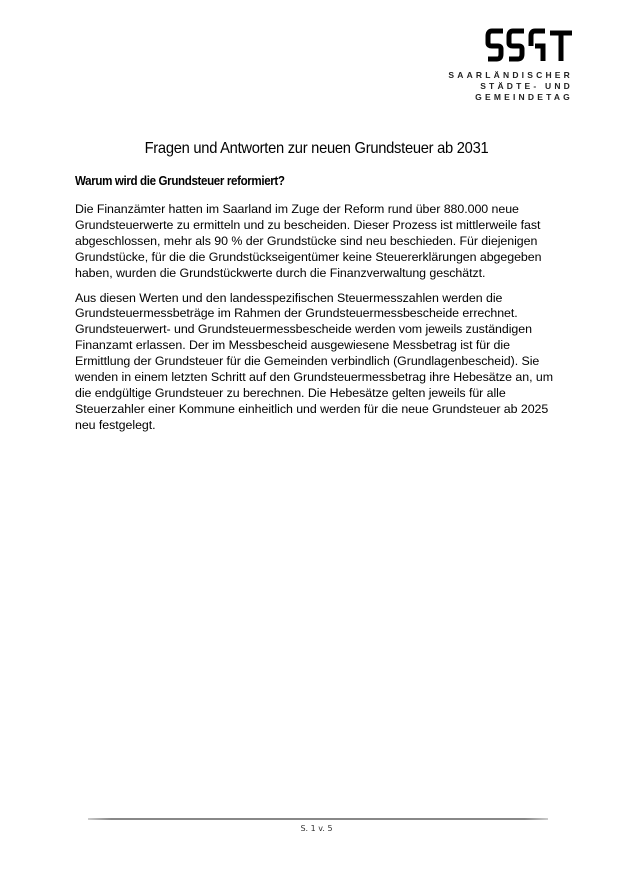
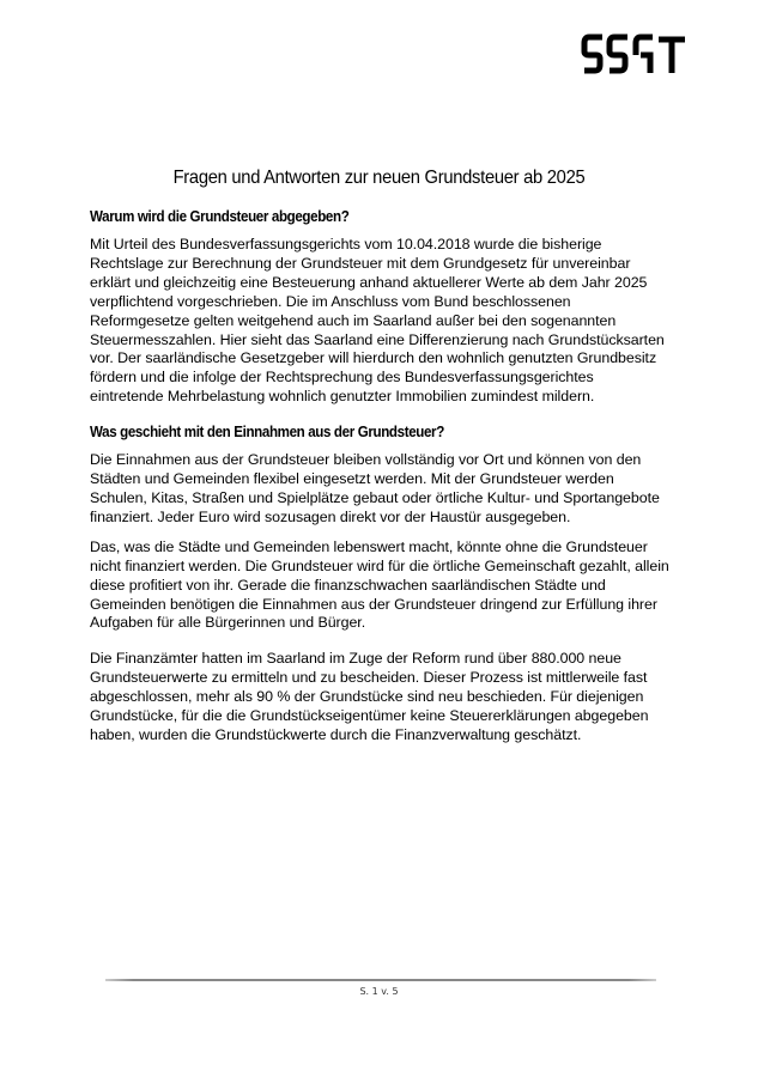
- SAARLÄNDISCHER
- STÄDTE- UND
- GEMEINDETAG
- Fragen und Antworten zur neuen Grundsteuer ab 2031
+ Fragen und Antworten zur neuen Grundsteuer ab 2025
- Warum wird die Grundsteuer reformiert?
+ Warum wird die Grundsteuer abgegeben?
+ Mit Urteil des Bundesverfassungsgerichts vom 10.04.2018 wurde die bisherige Rechtslage zur Berechnung der Grundsteuer mit dem Grundgesetz für unvereinbar erklärt und gleichzeitig eine Besteuerung anhand aktuellerer Werte ab dem Jahr 2025 verpflichtend vorgeschrieben. Die im Anschluss vom Bund beschlossenen Reformgesetze gelten weitgehend auch im Saarland außer bei den sogenannten Steuermesszahlen. Hier sieht das Saarland eine Differenzierung nach Grundstücksarten vor. Der saarländische Gesetzgeber will hierdurch den wohnlich genutzten Grundbesitz fördern und die infolge der Rechtsprechung des Bundesverfassungsgerichtes eintretende Mehrbelastung wohnlich genutzter Immobilien zumindest mildern.
+ Was geschieht mit den Einnahmen aus der Grundsteuer?
+ Die Einnahmen aus der Grundsteuer bleiben vollständig vor Ort und können von den Städten und Gemeinden flexibel eingesetzt werden. Mit der Grundsteuer werden Schulen, Kitas, Straßen und Spielplätze gebaut oder örtliche Kultur- und Sportangebote finanziert. Jeder Euro wird sozusagen direkt vor der Haustür ausgegeben.
+ Das, was die Städte und Gemeinden lebenswert macht, könnte ohne die Grundsteuer nicht finanziert werden. Die Grundsteuer wird für die örtliche Gemeinschaft gezahlt, allein diese profitiert von ihr. Gerade die finanzschwachen saarländischen Städte und Gemeinden benötigen die Einnahmen aus der Grundsteuer dringend zur Erfüllung ihrer Aufgaben für alle Bürgerinnen und Bürger.
  Die Finanzämter hatten im Saarland im Zuge der Reform rund über 880.000 neue Grundsteuerwerte zu ermitteln und zu bescheiden. Dieser Prozess ist mittlerweile fast abgeschlossen, mehr als 90 % der Grundstücke sind neu beschieden. Für diejenigen Grundstücke, für die die Grundstückseigentümer keine Steuererklärungen abgegeben haben, wurden die Grundstückwerte durch die Finanzverwaltung geschätzt.
- Aus diesen Werten und den landesspezifischen Steuermesszahlen werden die Grundsteuermessbeträge im Rahmen der Grundsteuermessbescheide errechnet. Grundsteuerwert- und Grundsteuermessbescheide werden vom jeweils zuständigen Finanzamt erlassen. Der im Messbescheid ausgewiesene Messbetrag ist für die Ermittlung der Grundsteuer für die Gemeinden verbindlich (Grundlagenbescheid). Sie wenden in einem letzten Schritt auf den Grundsteuermessbetrag ihre Hebesätze an, um die endgültige Grundsteuer zu berechnen. Die Hebesätze gelten jeweils für alle Steuerzahler einer Kommune einheitlich und werden für die neue Grundsteuer ab 2025 neu festgelegt.
  S. 1 v. 5
